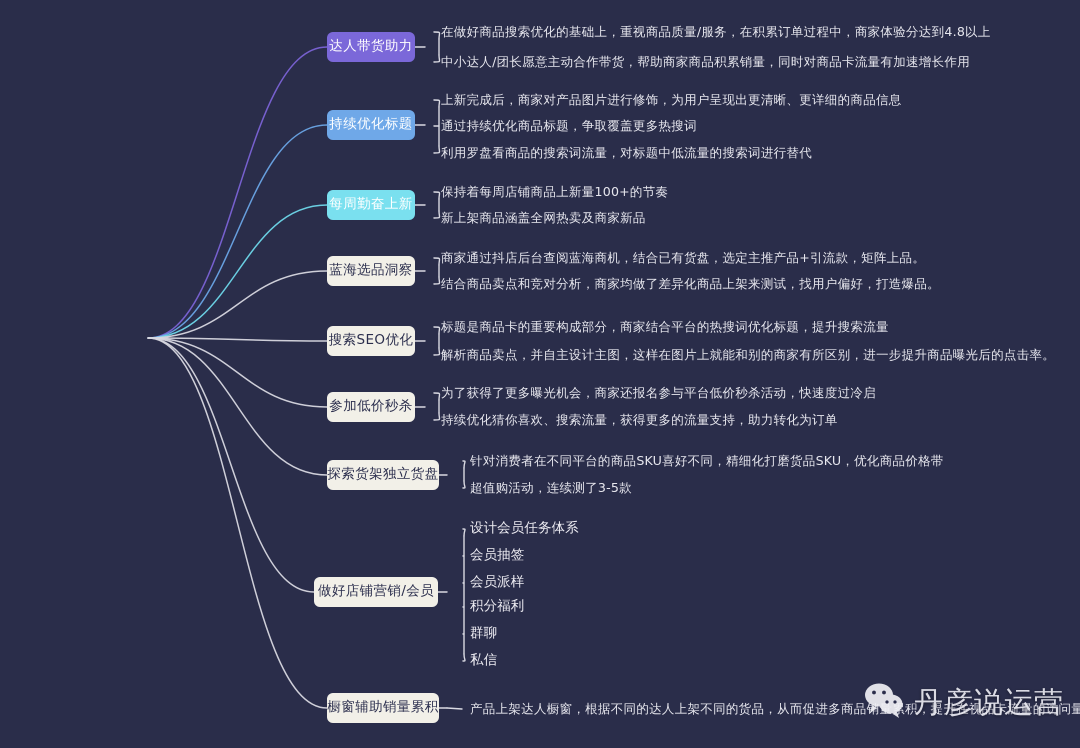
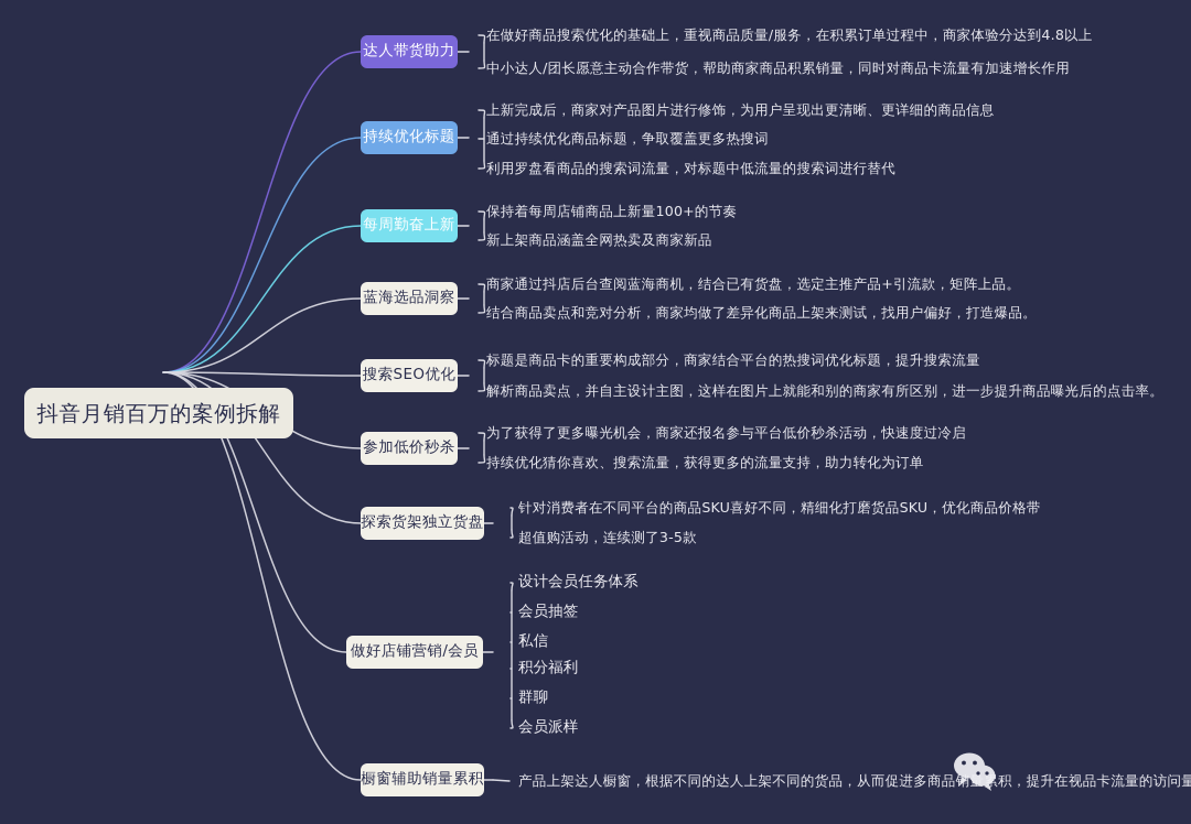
+ 抖音月销百万的案例拆解
  达人带货助力
  在做好商品搜索优化的基础上，重视商品质量/服务，在积累订单过程中，商家体验分达到4.8以上
  中小达人/团长愿意主动合作带货，帮助商家商品积累销量，同时对商品卡流量有加速增长作用
  持续优化标题
  上新完成后，商家对产品图片进行修饰，为用户呈现出更清晰、更详细的商品信息
  通过持续优化商品标题，争取覆盖更多热搜词
  利用罗盘看商品的搜索词流量，对标题中低流量的搜索词进行替代
  每周勤奋上新
  保持着每周店铺商品上新量100+的节奏
  新上架商品涵盖全网热卖及商家新品
  蓝海选品洞察
  商家通过抖店后台查阅蓝海商机，结合已有货盘，选定主推产品+引流款，矩阵上品。
  结合商品卖点和竞对分析，商家均做了差异化商品上架来测试，找用户偏好，打造爆品。
  搜索SEO优化
  标题是商品卡的重要构成部分，商家结合平台的热搜词优化标题，提升搜索流量
  解析商品卖点，并自主设计主图，这样在图片上就能和别的商家有所区别，进一步提升商品曝光后的点击率。
  参加低价秒杀
  为了获得了更多曝光机会，商家还报名参与平台低价秒杀活动，快速度过冷启
  持续优化猜你喜欢、搜索流量，获得更多的流量支持，助力转化为订单
  探索货架独立货盘
  针对消费者在不同平台的商品SKU喜好不同，精细化打磨货品SKU，优化商品价格带
  超值购活动，连续测了3-5款
  做好店铺营销/会员
  设计会员任务体系
  会员抽签
- 会员派样
+ 私信
  积分福利
  群聊
- 私信
+ 会员派样
  橱窗辅助销量累积
  产品上架达人橱窗，根据不同的达人上架不同的货品，从而促进多商品积，提升在视品卡流量的访问量
- 丹彦说运营
